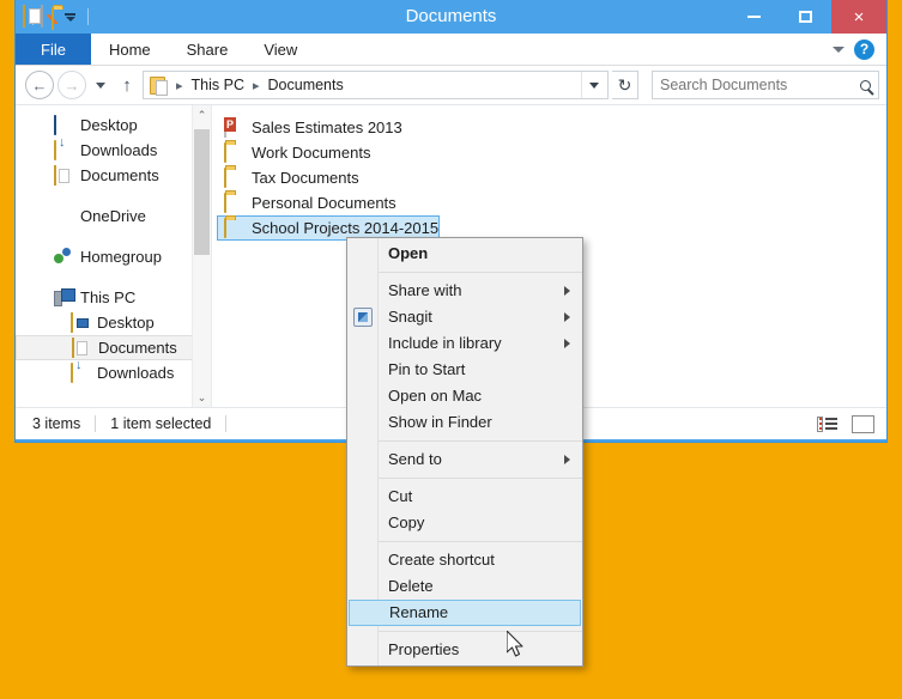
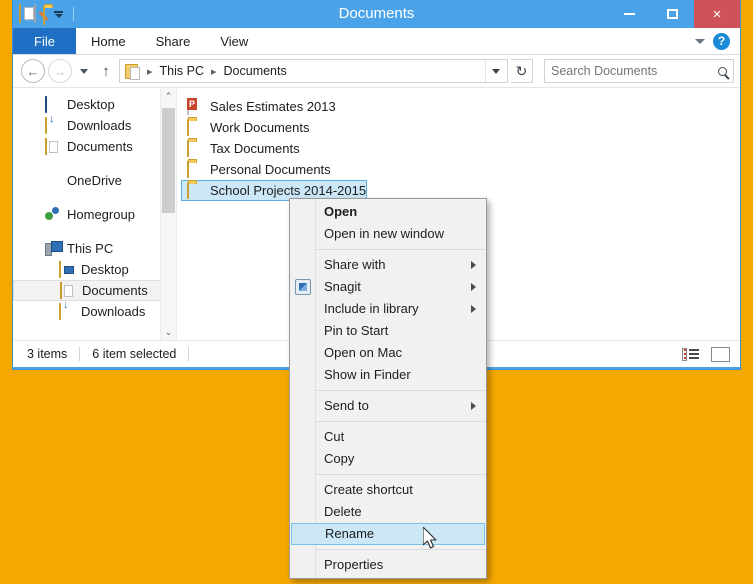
  Documents
  ×
  File
  Home
  Share
  View
  ?
  ←
  →
  ↑
  ▸
  This PC
  ▸
  Documents
  ↻
  Search Documents
  Desktop
  Downloads
  Documents
  OneDrive
  Homegroup
  This PC
  Desktop
  Documents
  Downloads
  ⌃
  ⌄
  Sales Estimates 2013
  Work Documents
  Tax Documents
  Personal Documents
  School Projects 2014-2015
  3 items
- 1 item selected
+ 6 item selected
  Open
+ Open in new window
  Share with
  Snagit
  Include in library
  Pin to Start
  Open on Mac
  Show in Finder
  Send to
  Cut
  Copy
  Create shortcut
  Delete
  Rename
  Properties
